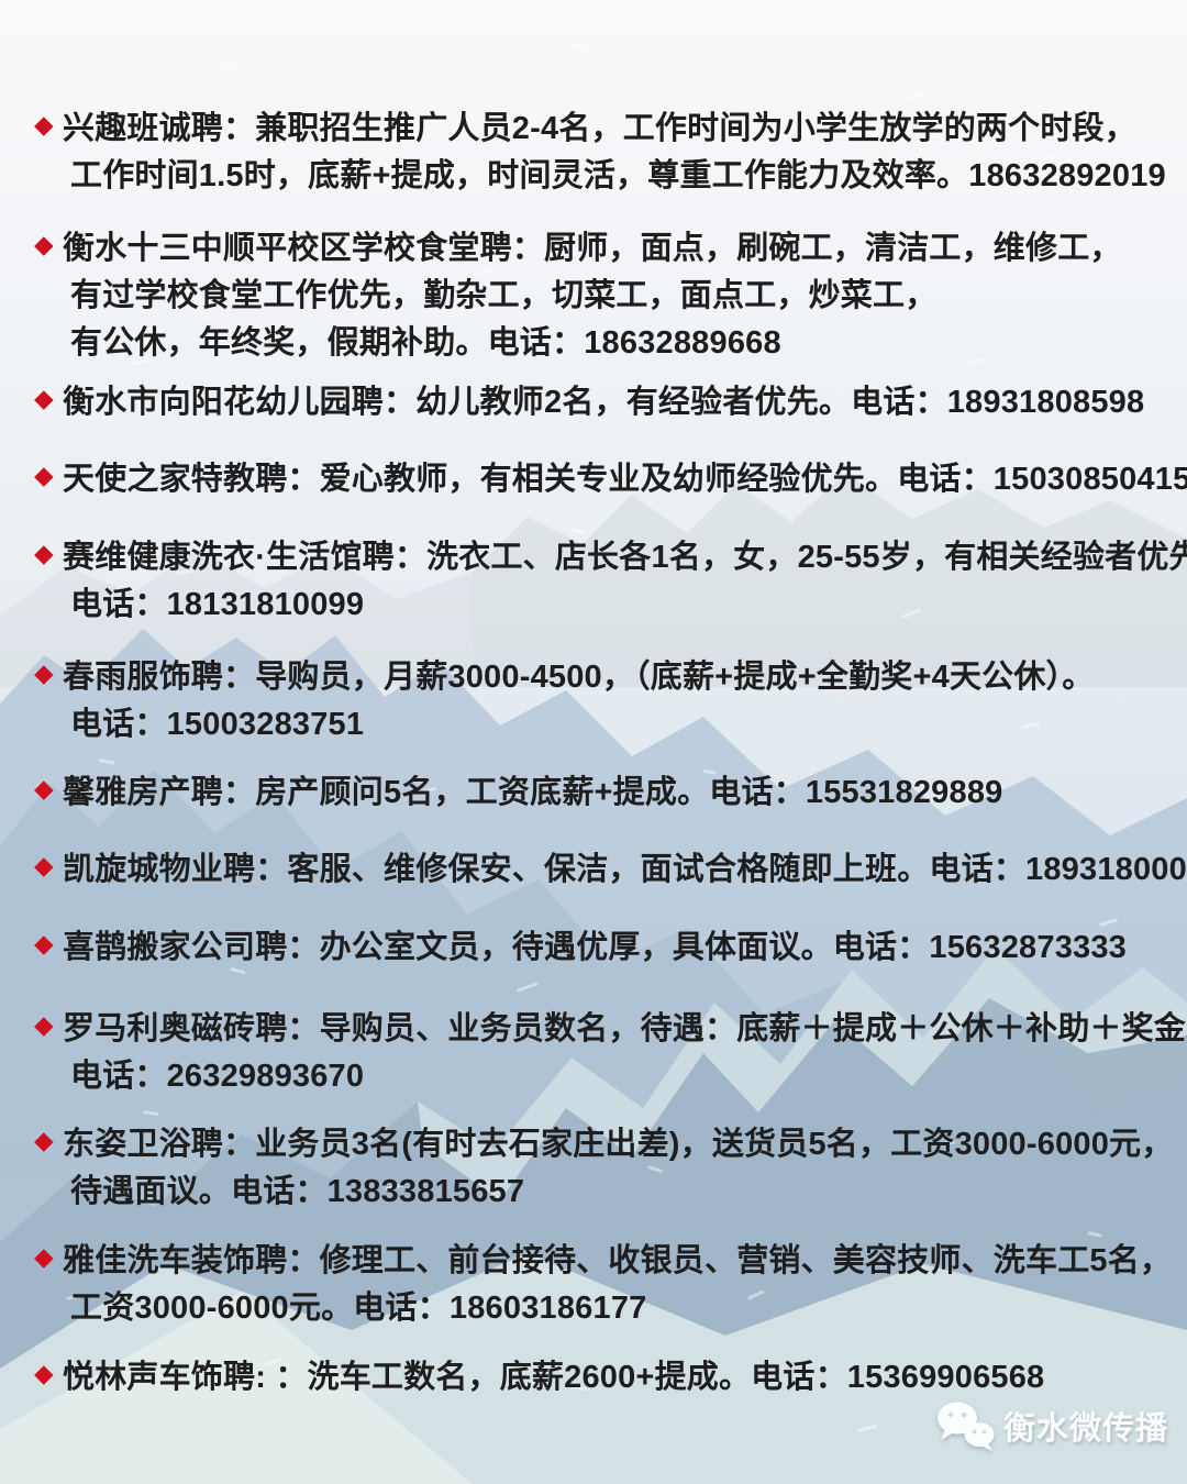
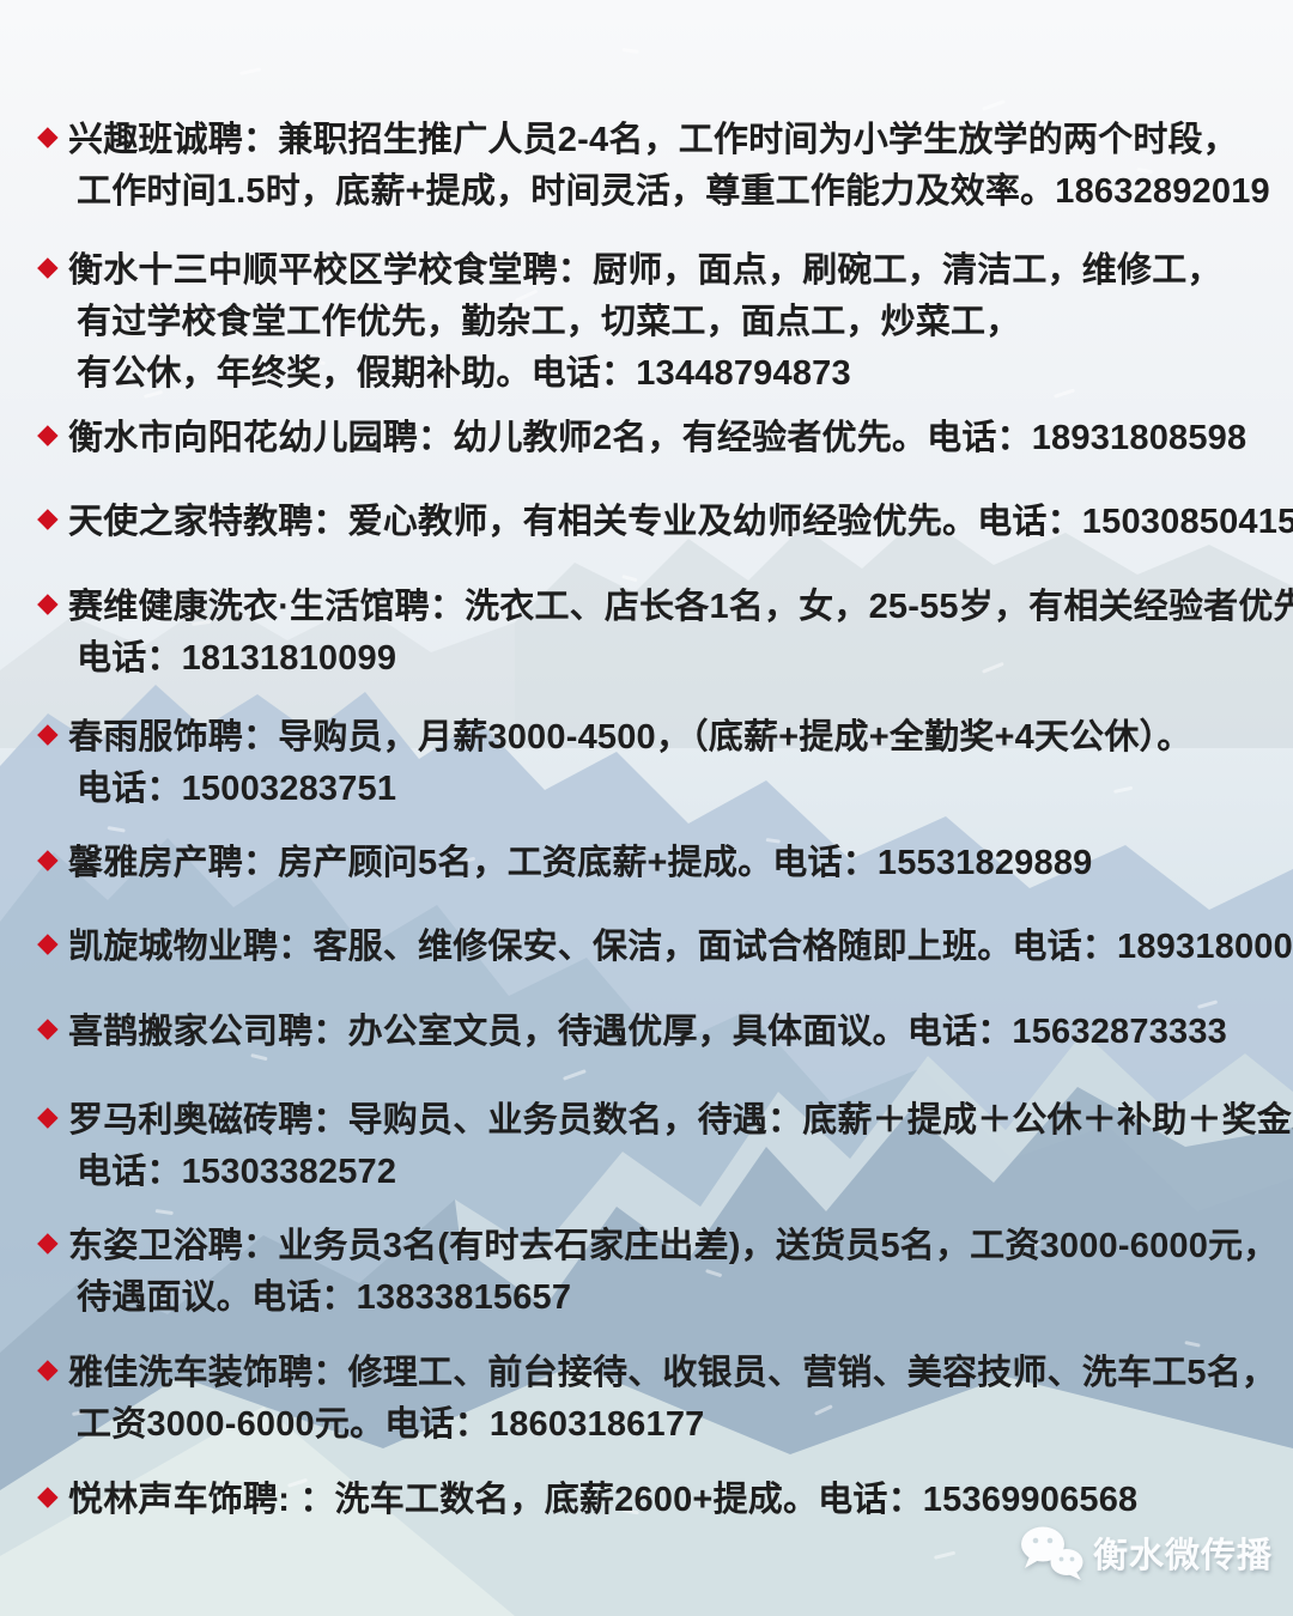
  ◆
  兴趣班诚聘：兼职招生推广人员2-4名，工作时间为小学生放学的两个时段，
  工作时间1.5时，底薪+提成，时间灵活，尊重工作能力及效率。18632892019
  ◆
  衡水十三中顺平校区学校食堂聘：厨师，面点，刷碗工，清洁工，维修工，
  有过学校食堂工作优先，勤杂工，切菜工，面点工，炒菜工，
- 有公休，年终奖，假期补助。电话：18632889668
+ 有公休，年终奖，假期补助。电话：13448794873
  ◆
  衡水市向阳花幼儿园聘：幼儿教师2名，有经验者优先。电话：18931808598
  ◆
  天使之家特教聘：爱心教师，有相关专业及幼师经验优先。电话：15030850415
  ◆
  赛维健康洗衣·生活馆聘：洗衣工、店长各1名，女，25-55岁，有相关经验者优先
  电话：18131810099
  ◆
  春雨服饰聘：导购员，月薪3000-4500，（底薪+提成+全勤奖+4天公休）。
  电话：15003283751
  ◆
  馨雅房产聘：房产顾问5名，工资底薪+提成。电话：15531829889
  ◆
  凯旋城物业聘：客服、维修保安、保洁，面试合格随即上班。电话：189318000
  ◆
  喜鹊搬家公司聘：办公室文员，待遇优厚，具体面议。电话：15632873333
  ◆
  罗马利奥磁砖聘：导购员、业务员数名，待遇：底薪＋提成＋公休＋补助＋奖金
- 电话：26329893670
+ 电话：15303382572
  ◆
  东姿卫浴聘：业务员3名(有时去石家庄出差)，送货员5名，工资3000-6000元，
  待遇面议。电话：13833815657
  ◆
  雅佳洗车装饰聘：修理工、前台接待、收银员、营销、美容技师、洗车工5名，
  工资3000-6000元。电话：18603186177
  ◆
  悦林声车饰聘: ：洗车工数名，底薪2600+提成。电话：15369906568
  衡水微传播
